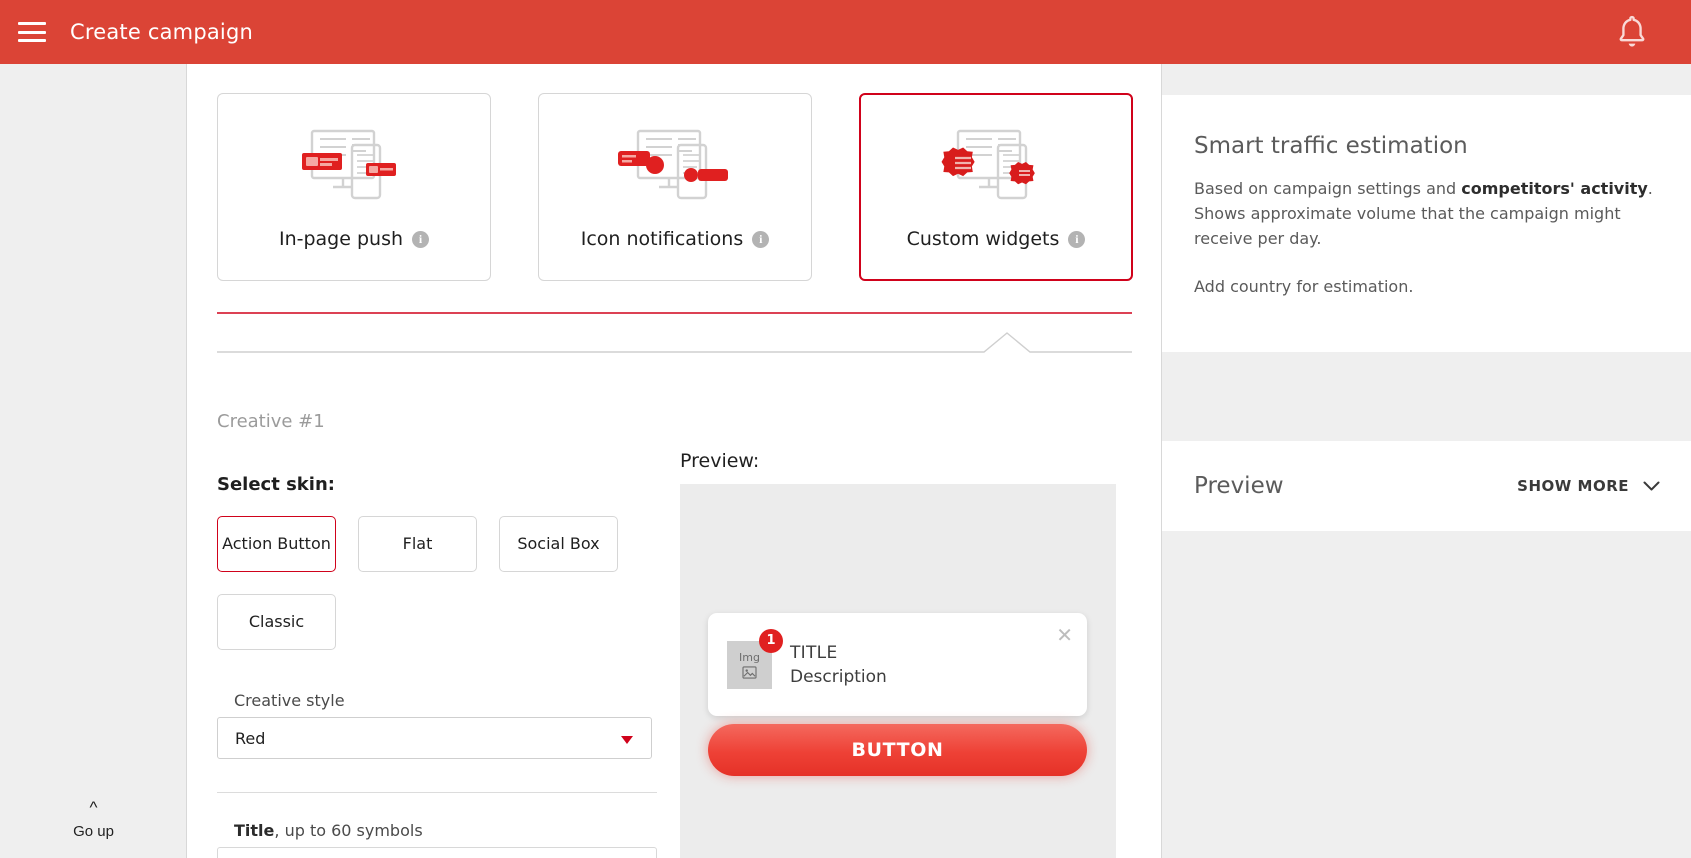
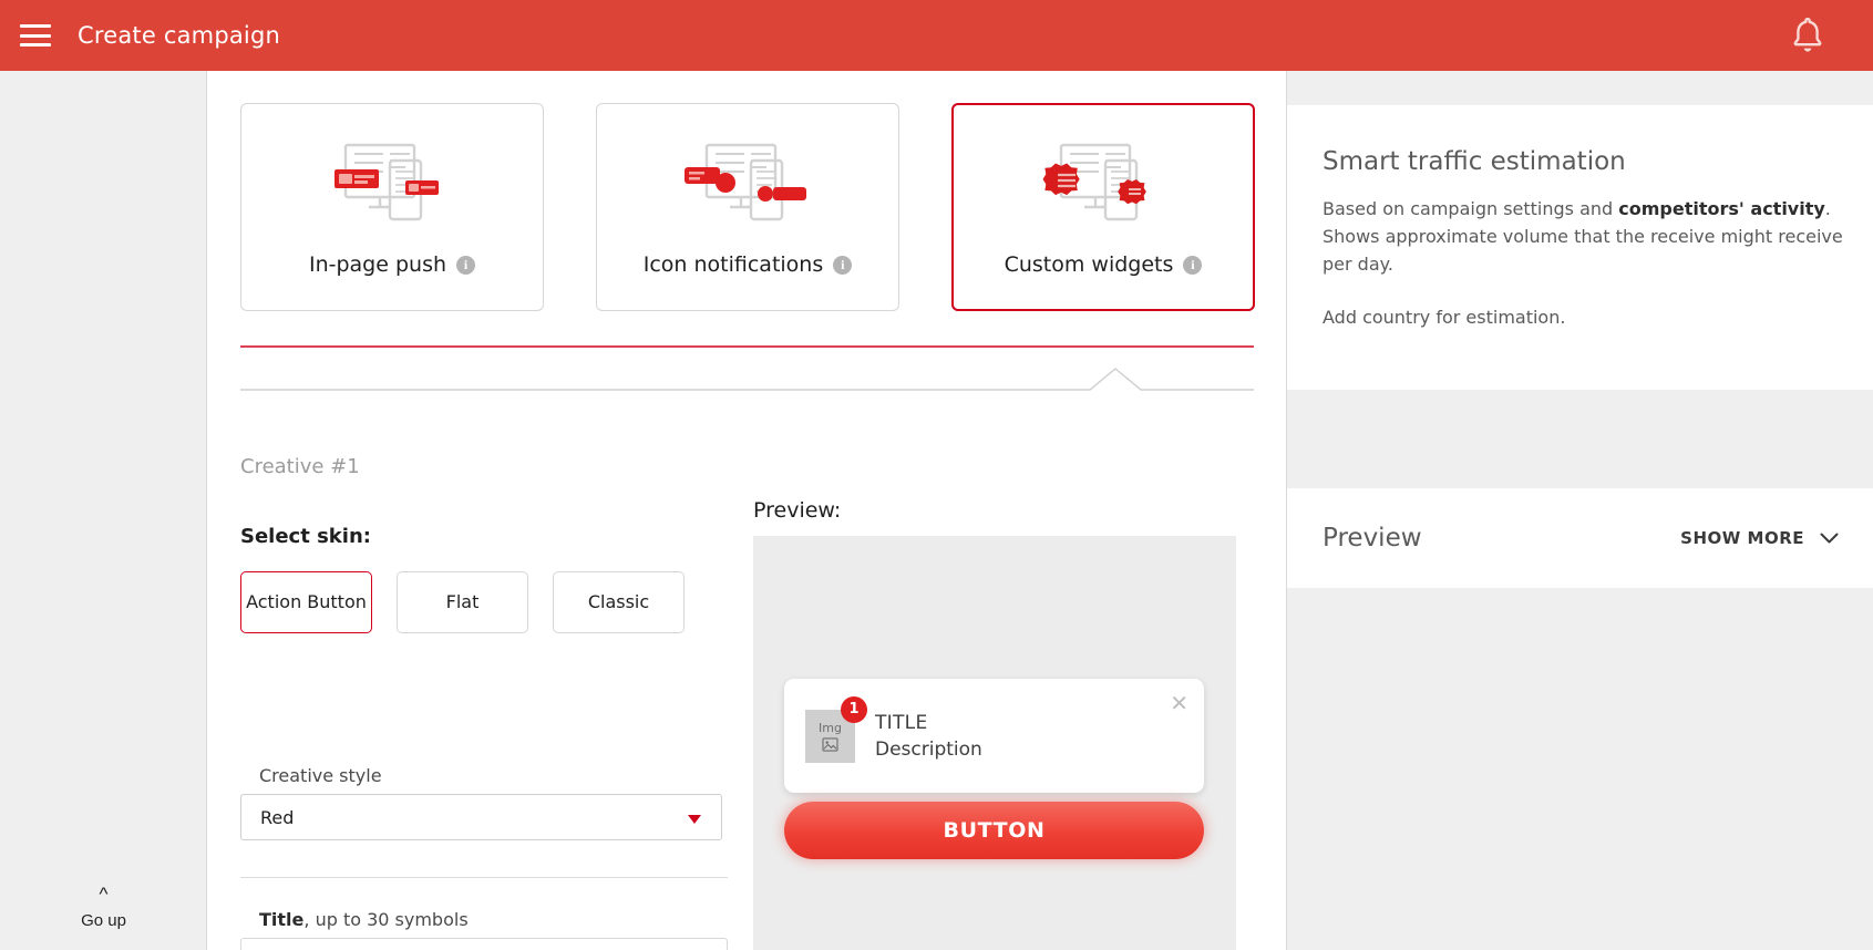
  Create campaign
  ^
  Go up
  In-page push
  i
  Icon notifications
  i
  Custom widgets
  i
  Creative #1
  Select skin:
  Action Button
  Flat
- Social Box
  Classic
  Creative style
  Red
- Title, up to 60 symbols
+ Title, up to 30 symbols
  Preview:
  1
  Img
  TITLE
  Description
  ✕
  BUTTON
  Smart traffic estimation
- Based on campaign settings and competitors' activity. Shows approximate volume that the campaign might receive per day.
+ Based on campaign settings and competitors' activity. Shows approximate volume that the receive might receive per day.
  Add country for estimation.
  Preview
  SHOW MORE
